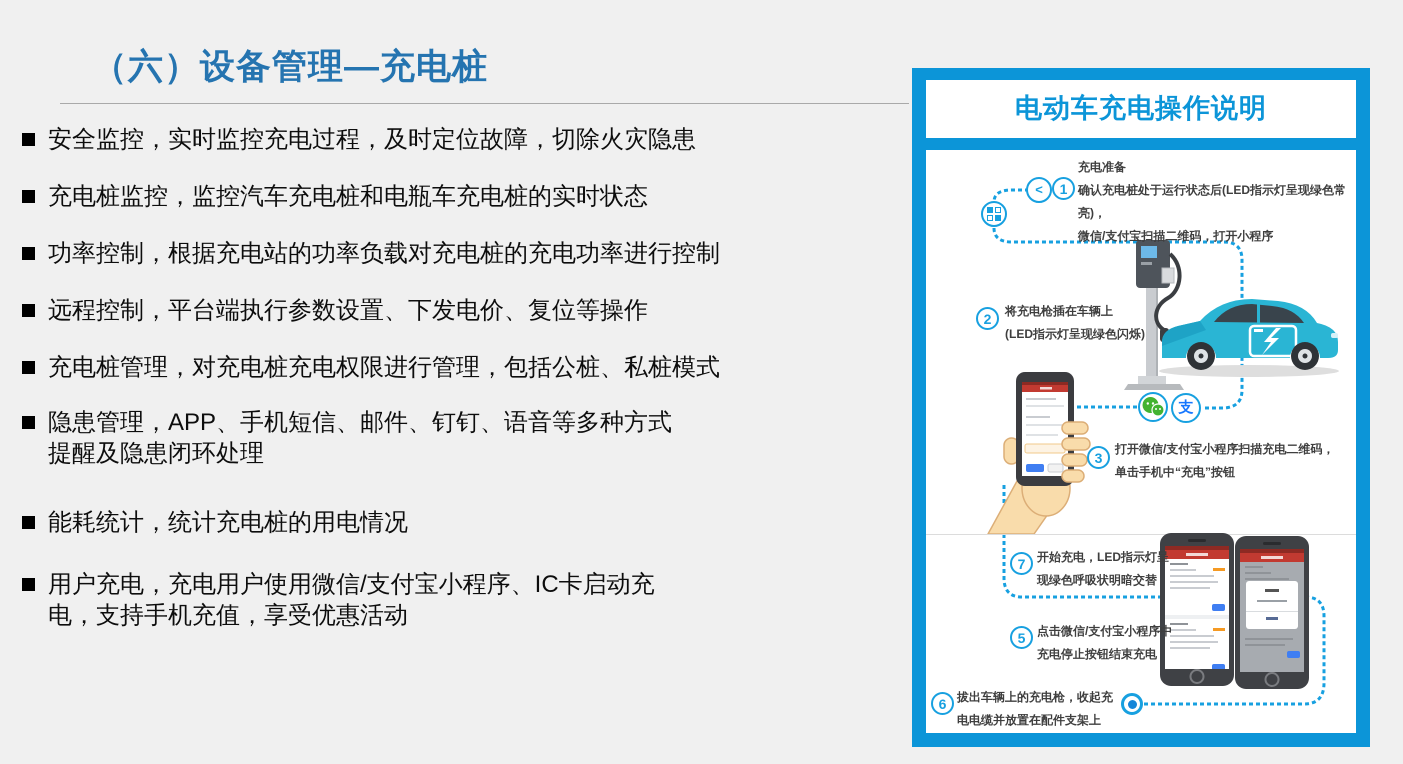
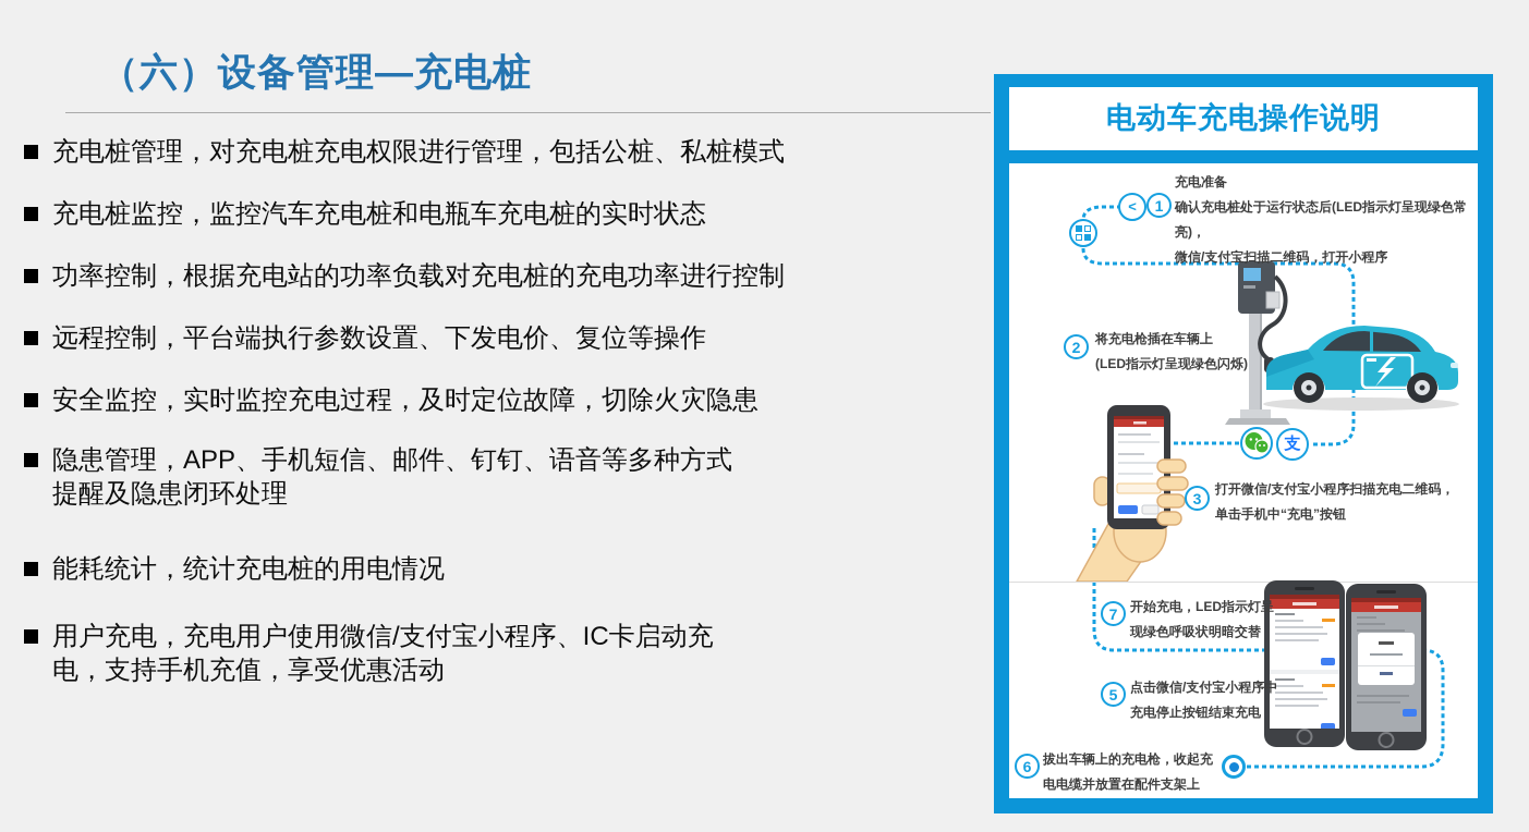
  （六）设备管理—充电桩
- 安全监控，实时监控充电过程，及时定位故障，切除火灾隐患
+ 充电桩管理，对充电桩充电权限进行管理，包括公桩、私桩模式
  充电桩监控，监控汽车充电桩和电瓶车充电桩的实时状态
  功率控制，根据充电站的功率负载对充电桩的充电功率进行控制
  远程控制，平台端执行参数设置、下发电价、复位等操作
- 充电桩管理，对充电桩充电权限进行管理，包括公桩、私桩模式
+ 安全监控，实时监控充电过程，及时定位故障，切除火灾隐患
  隐患管理，APP、手机短信、邮件、钉钉、语音等多种方式
  提醒及隐患闭环处理
  能耗统计，统计充电桩的用电情况
  用户充电，充电用户使用微信/支付宝小程序、IC卡启动充
  电，支持手机充值，享受优惠活动
  电动车充电操作说明
  支
  <
  1
  2
  3
  7
  5
  6
  充电准备
  确认充电桩处于运行状态后(LED指示灯呈现绿色常亮)，
  微信/支付宝扫描二维码，打开小程序
  将充电枪插在车辆上
  (LED指示灯呈现绿色闪烁)
  打开微信/支付宝小程序扫描充电二维码，
  单击手机中“充电”按钮
  开始充电，LED指示灯呈
  现绿色呼吸状明暗交替
  点击微信/支付宝小程序中
  充电停止按钮结束充电
  拔出车辆上的充电枪，收起充
  电电缆并放置在配件支架上
